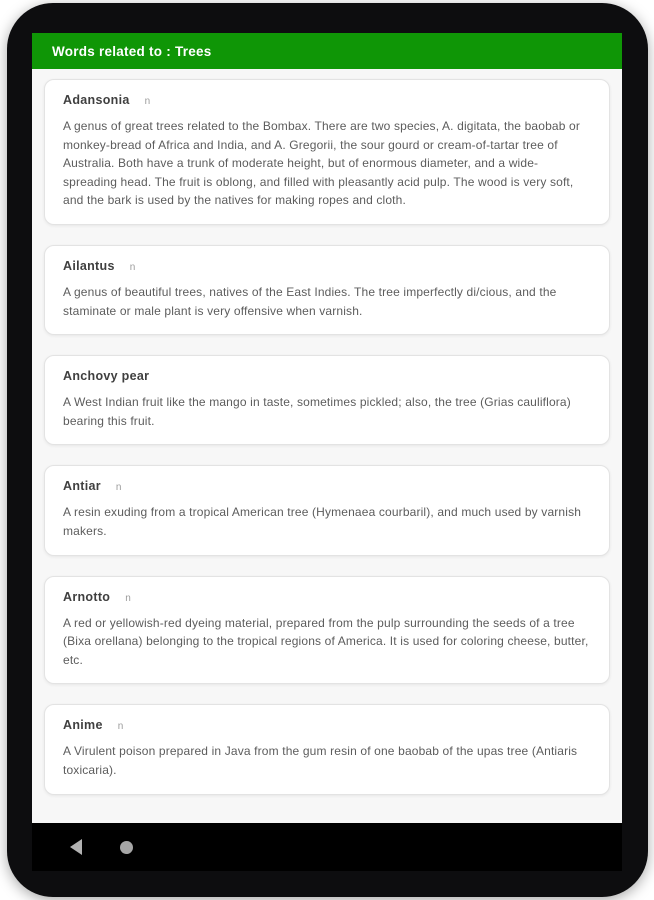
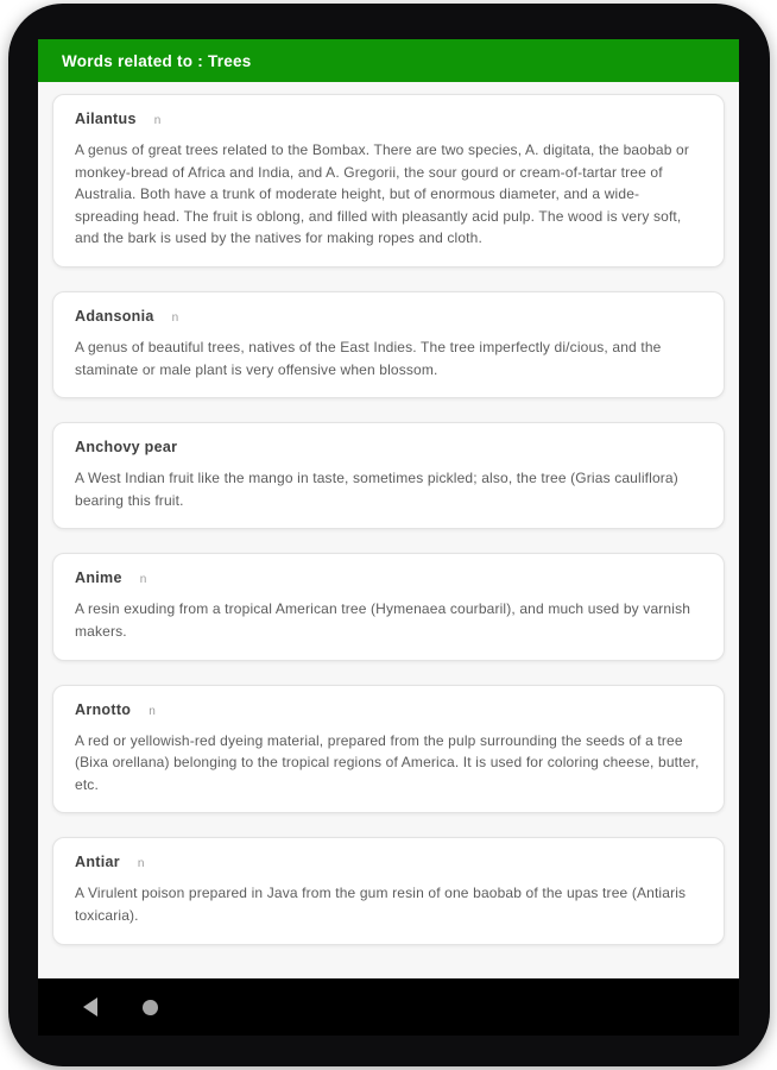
  Words related to : Trees
- Adansonia
+ Ailantus
  n
  A genus of great trees related to the Bombax. There are two species, A. digitata, the baobab or monkey-bread of Africa and India, and A. Gregorii, the sour gourd or cream-of-tartar tree of Australia. Both have a trunk of moderate height, but of enormous diameter, and a wide-spreading head. The fruit is oblong, and filled with pleasantly acid pulp. The wood is very soft, and the bark is used by the natives for making ropes and cloth.
- Ailantus
+ Adansonia
  n
- A genus of beautiful trees, natives of the East Indies. The tree imperfectly di/cious, and the staminate or male plant is very offensive when varnish.
+ A genus of beautiful trees, natives of the East Indies. The tree imperfectly di/cious, and the staminate or male plant is very offensive when blossom.
  Anchovy pear
  A West Indian fruit like the mango in taste, sometimes pickled; also, the tree (Grias cauliflora) bearing this fruit.
- Antiar
+ Anime
  n
  A resin exuding from a tropical American tree (Hymenaea courbaril), and much used by varnish makers.
  Arnotto
  n
  A red or yellowish-red dyeing material, prepared from the pulp surrounding the seeds of a tree (Bixa orellana) belonging to the tropical regions of America. It is used for coloring cheese, butter, etc.
- Anime
+ Antiar
  n
  A Virulent poison prepared in Java from the gum resin of one baobab of the upas tree (Antiaris toxicaria).
